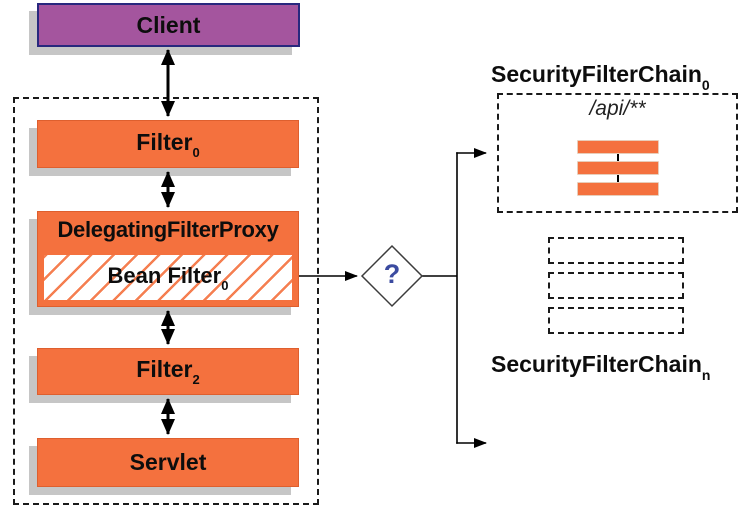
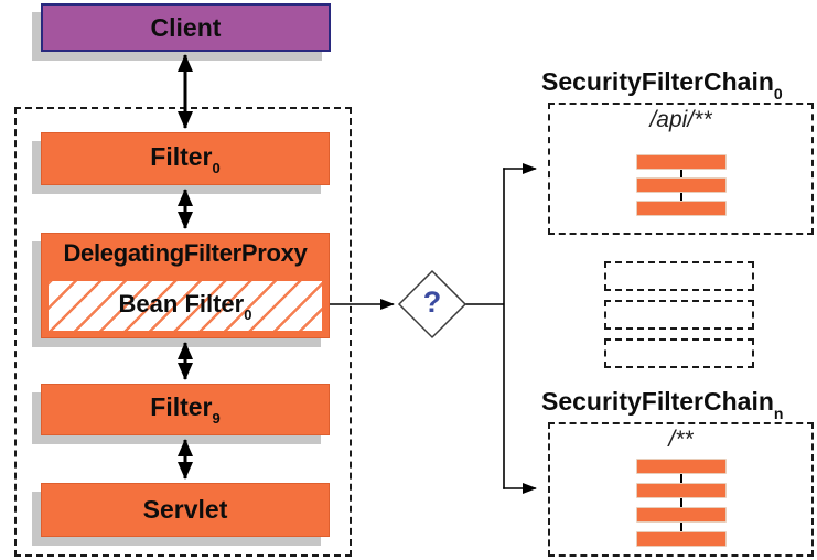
  Client
  Filter0
  DelegatingFilterProxy
  Bean Filter0
- Filter2
+ Filter9
  Servlet
  ?
  SecurityFilterChain0
  /api/**
  SecurityFilterChainn
+ /**
